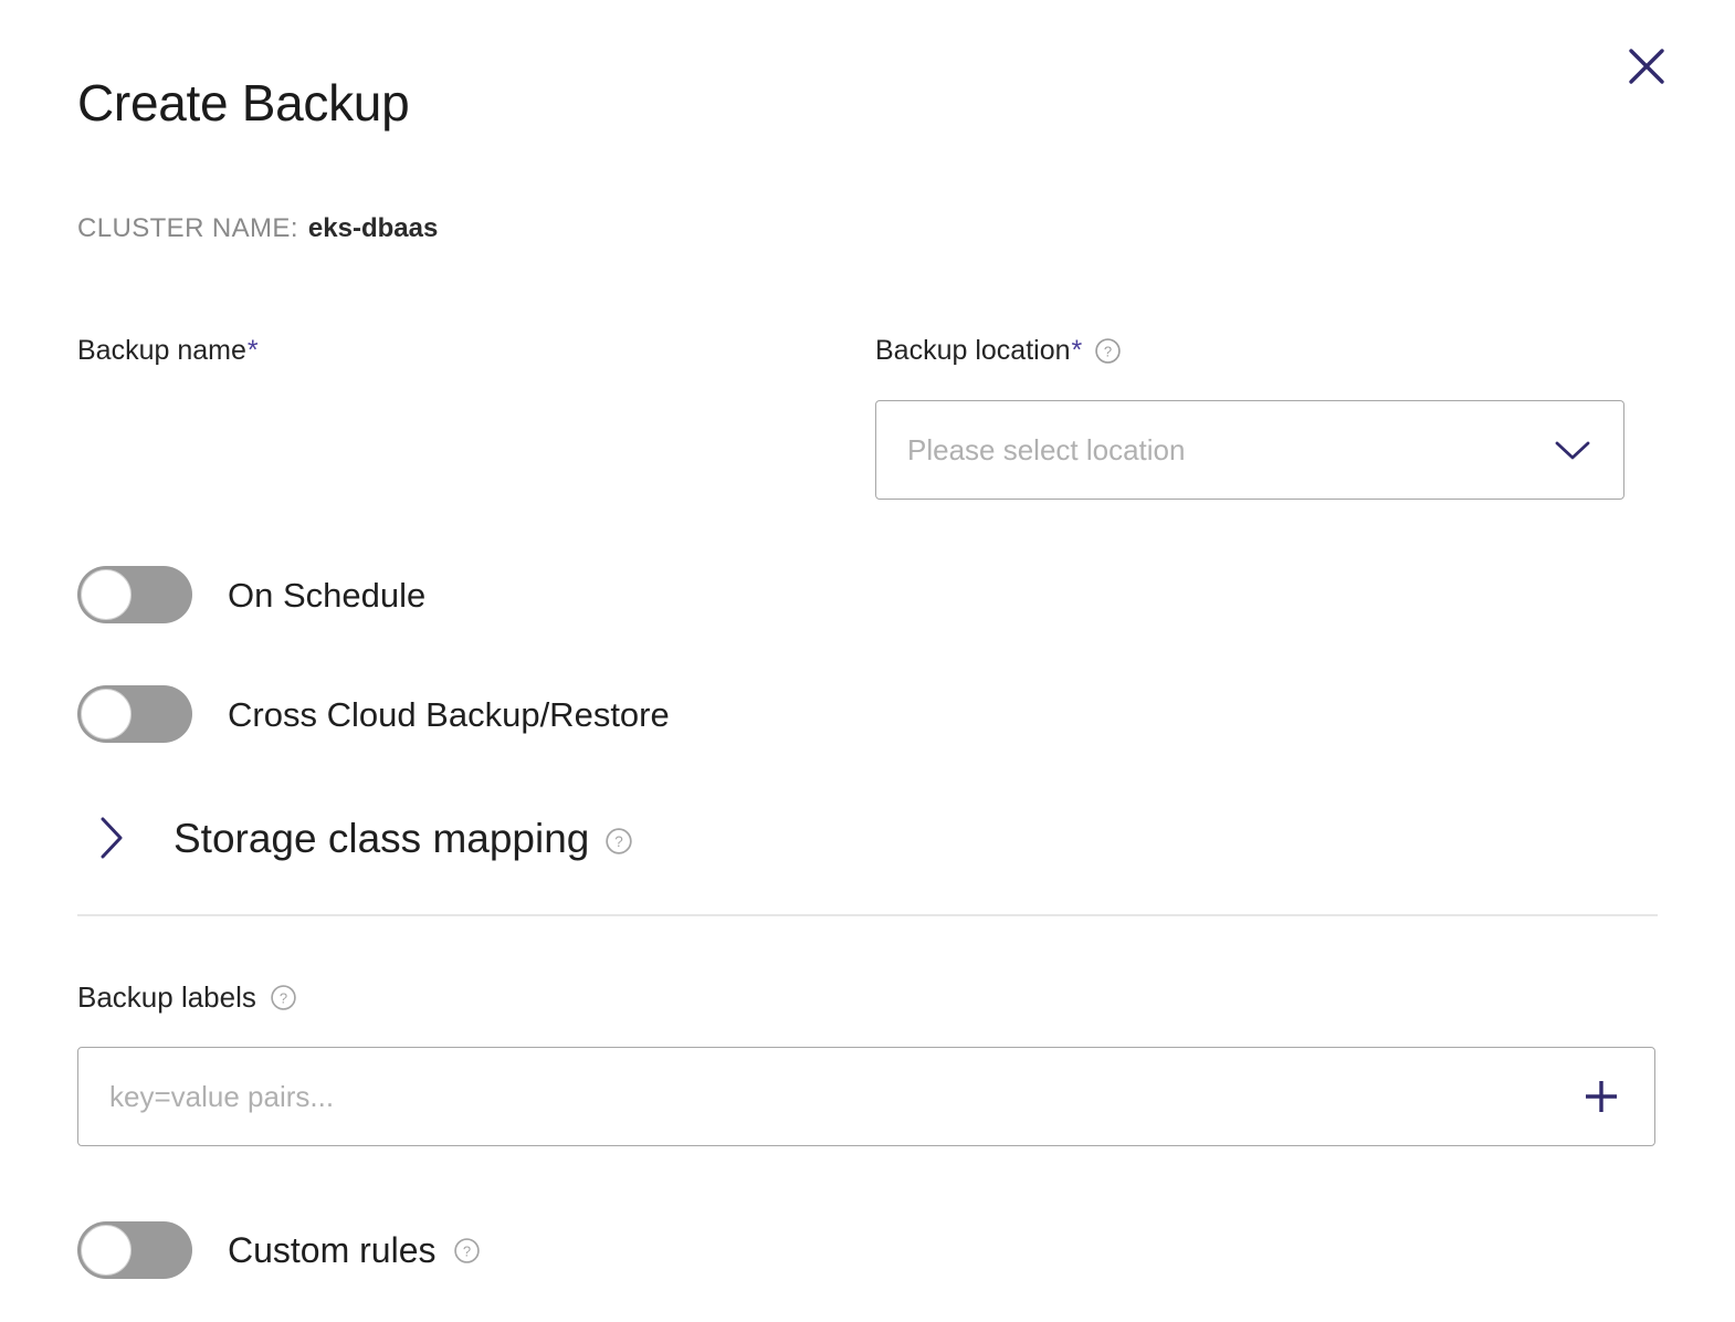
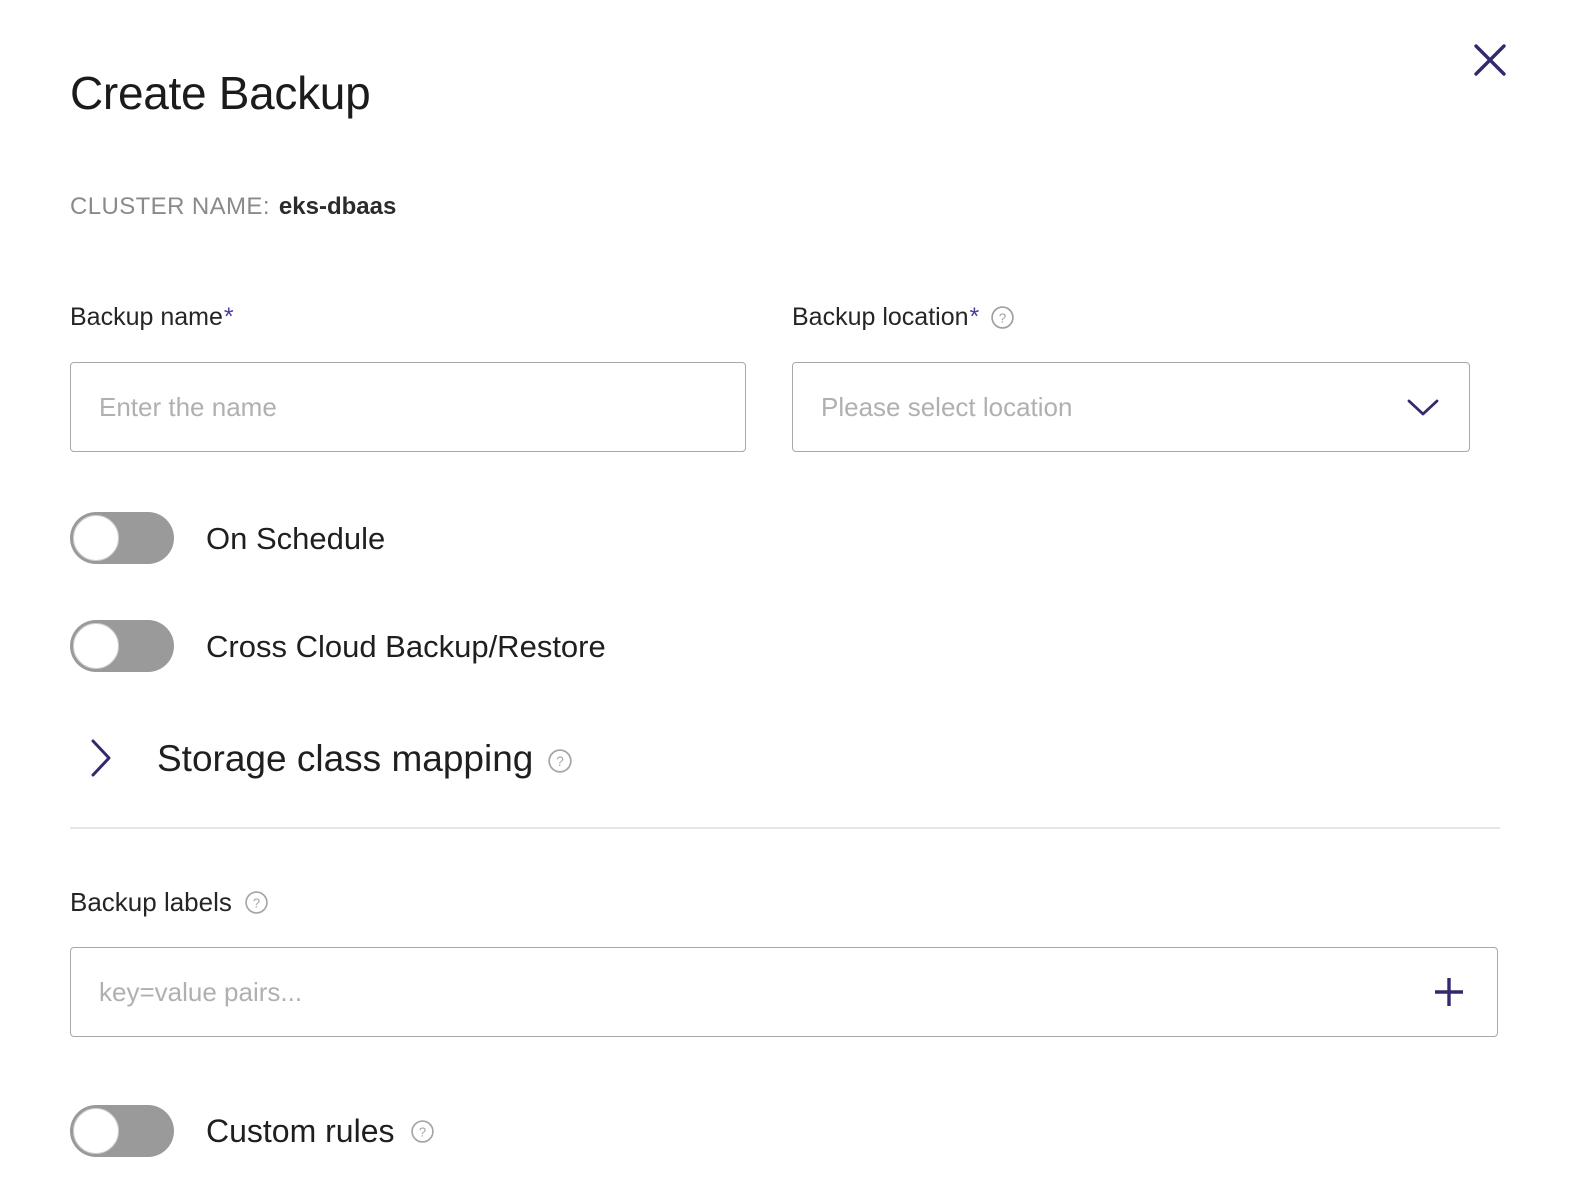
  Create Backup
  CLUSTER NAME: eks-dbaas
  Backup name
  *
+ Enter the name
  Backup location
  *
  ?
  Please select location
  On Schedule
  Cross Cloud Backup/Restore
  Storage class mapping
  ?
  Backup labels
  ?
  key=value pairs...
  Custom rules
  ?
